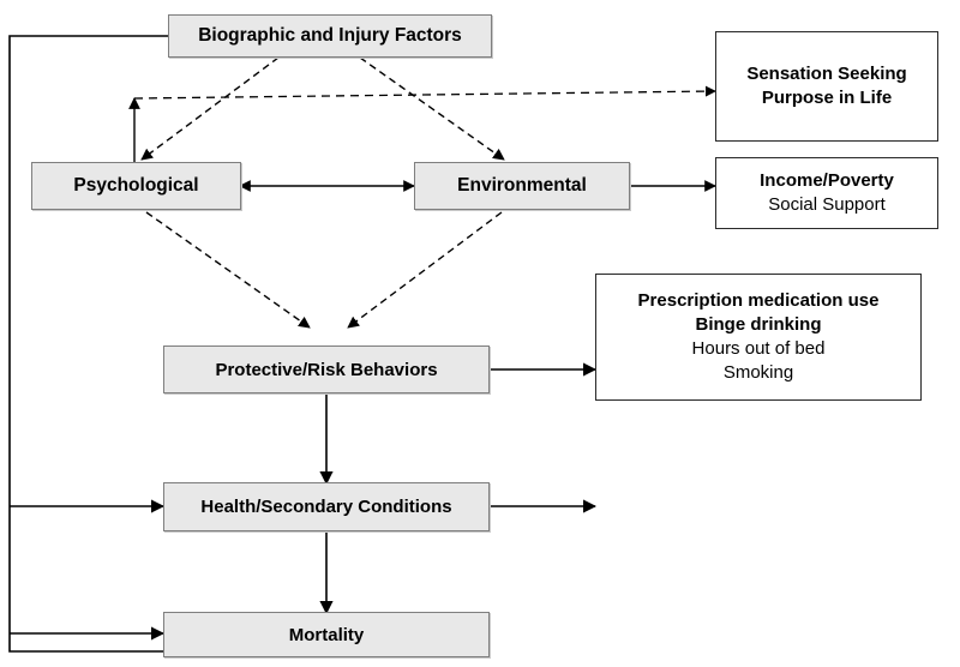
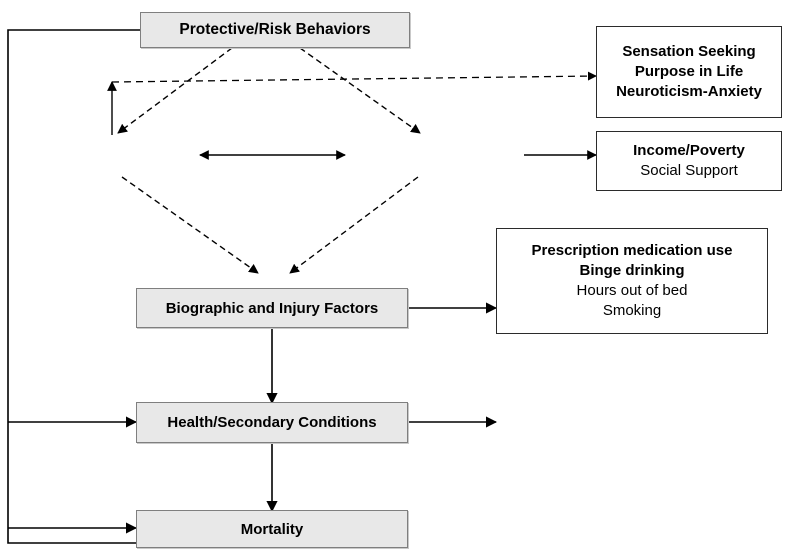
- Biographic and Injury Factors
+ Protective/Risk Behaviors
- Psychological
- Environmental
- Protective/Risk Behaviors
+ Biographic and Injury Factors
  Health/Secondary Conditions
  Mortality
  Sensation Seeking
  Purpose in Life
+ Neuroticism-Anxiety
  Income/Poverty
  Social Support
  Prescription medication use
  Binge drinking
  Hours out of bed
  Smoking
